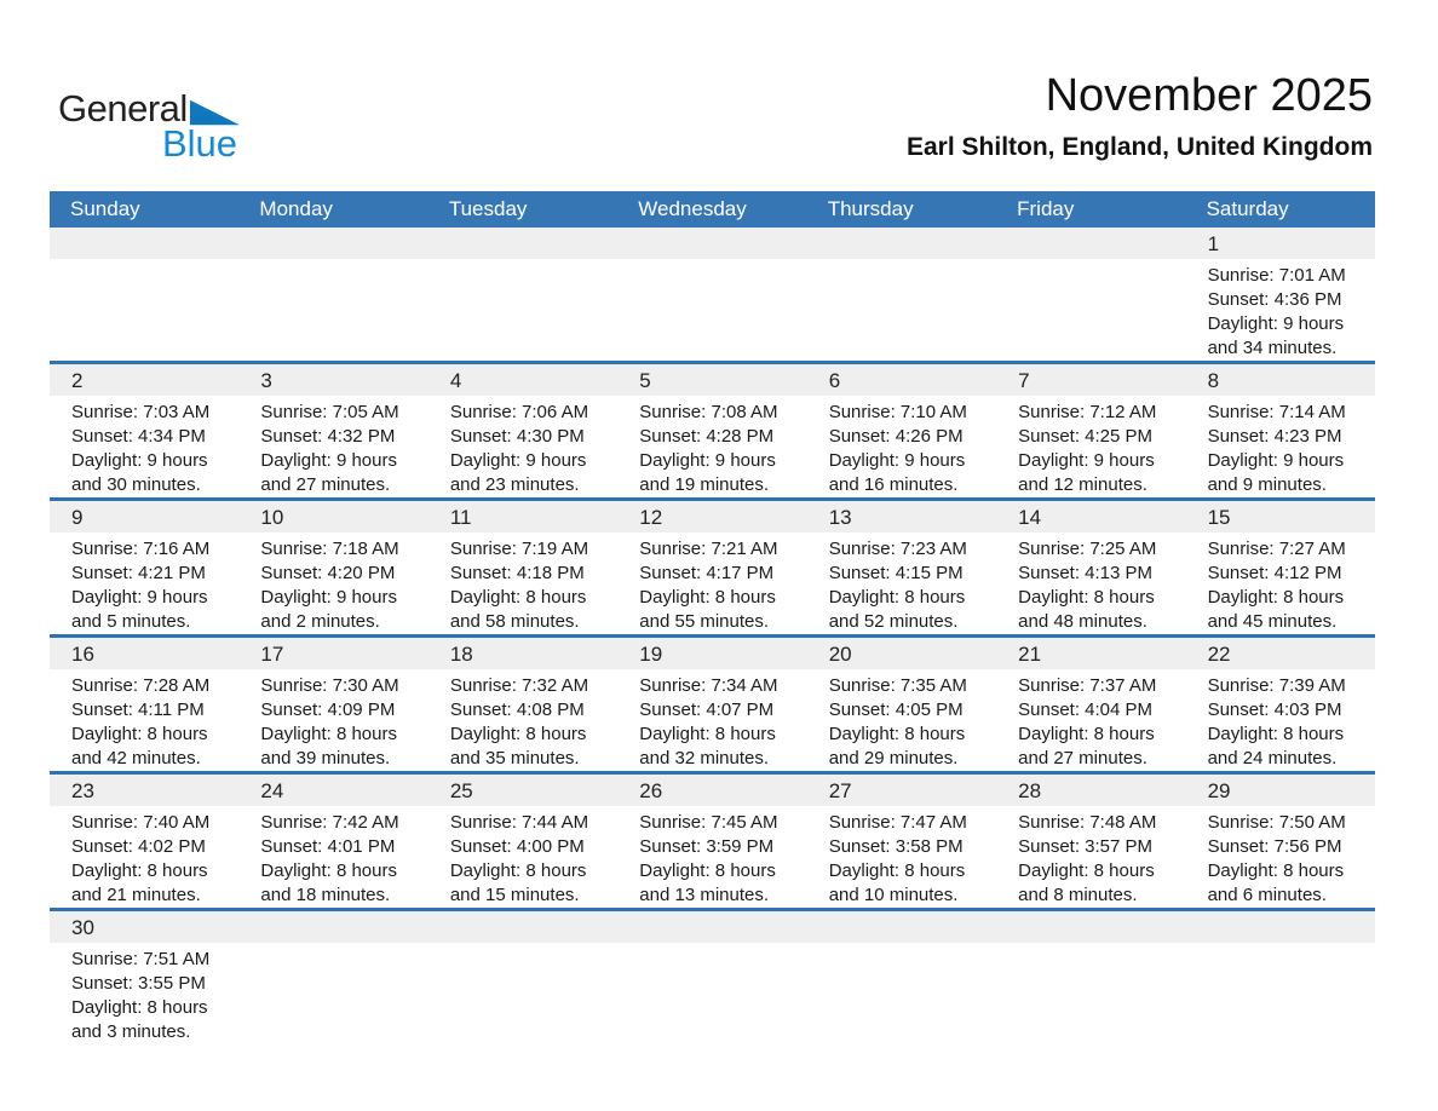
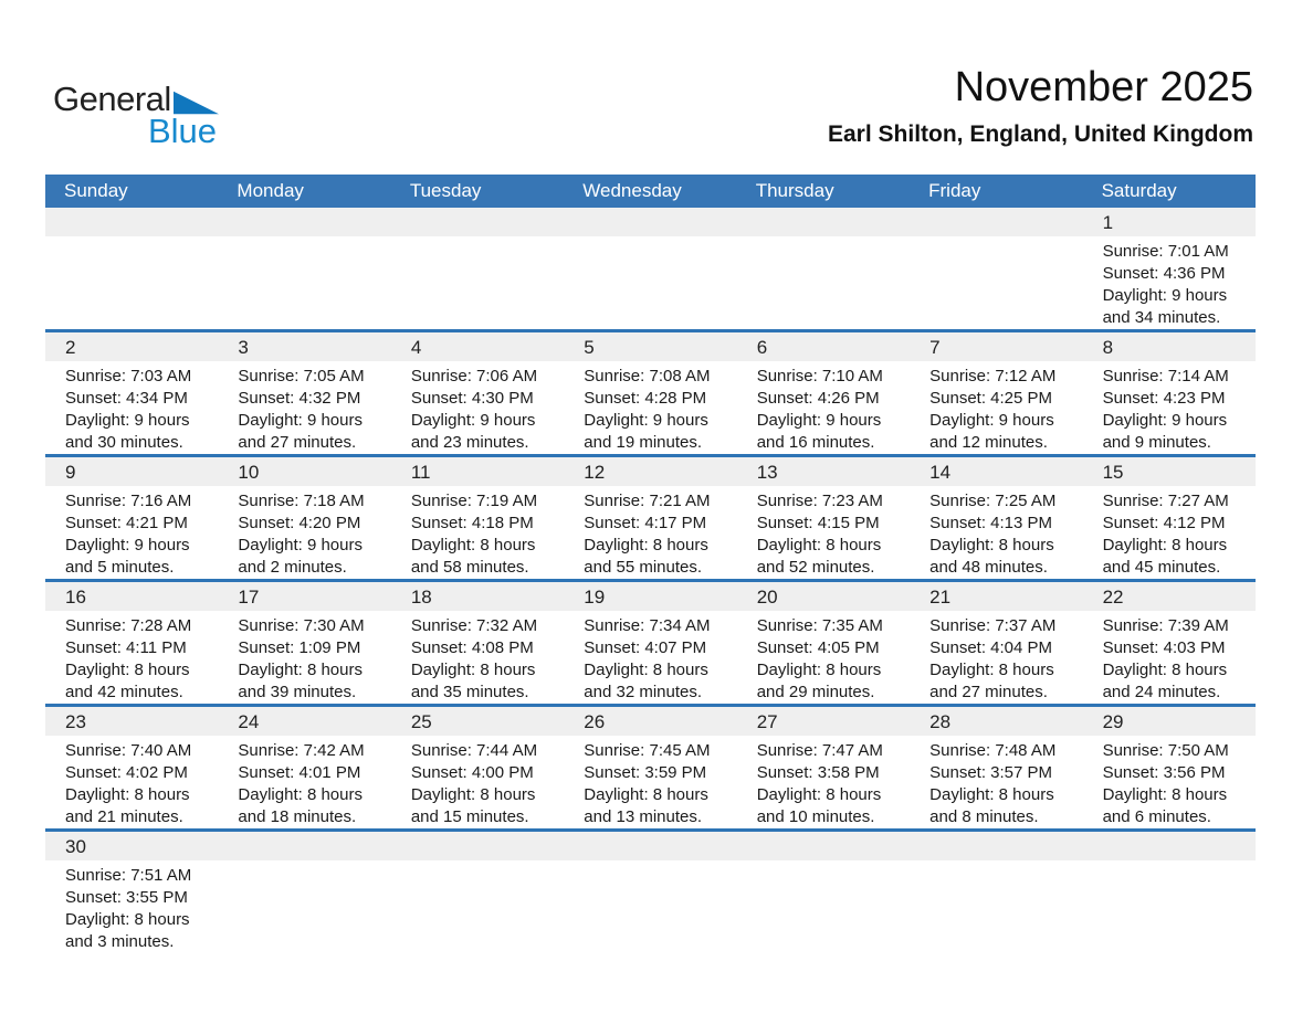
  General
  Blue
  November 2025
  Earl Shilton, England, United Kingdom
  Sunday
  Monday
  Tuesday
  Wednesday
  Thursday
  Friday
  Saturday
  1
  Sunrise: 7:01 AM
  Sunset: 4:36 PM
  Daylight: 9 hours
  and 34 minutes.
  2
  Sunrise: 7:03 AM
  Sunset: 4:34 PM
  Daylight: 9 hours
  and 30 minutes.
  3
  Sunrise: 7:05 AM
  Sunset: 4:32 PM
  Daylight: 9 hours
  and 27 minutes.
  4
  Sunrise: 7:06 AM
  Sunset: 4:30 PM
  Daylight: 9 hours
  and 23 minutes.
  5
  Sunrise: 7:08 AM
  Sunset: 4:28 PM
  Daylight: 9 hours
  and 19 minutes.
  6
  Sunrise: 7:10 AM
  Sunset: 4:26 PM
  Daylight: 9 hours
  and 16 minutes.
  7
  Sunrise: 7:12 AM
  Sunset: 4:25 PM
  Daylight: 9 hours
  and 12 minutes.
  8
  Sunrise: 7:14 AM
  Sunset: 4:23 PM
  Daylight: 9 hours
  and 9 minutes.
  9
  Sunrise: 7:16 AM
  Sunset: 4:21 PM
  Daylight: 9 hours
  and 5 minutes.
  10
  Sunrise: 7:18 AM
  Sunset: 4:20 PM
  Daylight: 9 hours
  and 2 minutes.
  11
  Sunrise: 7:19 AM
  Sunset: 4:18 PM
  Daylight: 8 hours
  and 58 minutes.
  12
  Sunrise: 7:21 AM
  Sunset: 4:17 PM
  Daylight: 8 hours
  and 55 minutes.
  13
  Sunrise: 7:23 AM
  Sunset: 4:15 PM
  Daylight: 8 hours
  and 52 minutes.
  14
  Sunrise: 7:25 AM
  Sunset: 4:13 PM
  Daylight: 8 hours
  and 48 minutes.
  15
  Sunrise: 7:27 AM
  Sunset: 4:12 PM
  Daylight: 8 hours
  and 45 minutes.
  16
  Sunrise: 7:28 AM
  Sunset: 4:11 PM
  Daylight: 8 hours
  and 42 minutes.
  17
  Sunrise: 7:30 AM
- Sunset: 4:09 PM
+ Sunset: 1:09 PM
  Daylight: 8 hours
  and 39 minutes.
  18
  Sunrise: 7:32 AM
  Sunset: 4:08 PM
  Daylight: 8 hours
  and 35 minutes.
  19
  Sunrise: 7:34 AM
  Sunset: 4:07 PM
  Daylight: 8 hours
  and 32 minutes.
  20
  Sunrise: 7:35 AM
  Sunset: 4:05 PM
  Daylight: 8 hours
  and 29 minutes.
  21
  Sunrise: 7:37 AM
  Sunset: 4:04 PM
  Daylight: 8 hours
  and 27 minutes.
  22
  Sunrise: 7:39 AM
  Sunset: 4:03 PM
  Daylight: 8 hours
  and 24 minutes.
  23
  Sunrise: 7:40 AM
  Sunset: 4:02 PM
  Daylight: 8 hours
  and 21 minutes.
  24
  Sunrise: 7:42 AM
  Sunset: 4:01 PM
  Daylight: 8 hours
  and 18 minutes.
  25
  Sunrise: 7:44 AM
  Sunset: 4:00 PM
  Daylight: 8 hours
  and 15 minutes.
  26
  Sunrise: 7:45 AM
  Sunset: 3:59 PM
  Daylight: 8 hours
  and 13 minutes.
  27
  Sunrise: 7:47 AM
  Sunset: 3:58 PM
  Daylight: 8 hours
  and 10 minutes.
  28
  Sunrise: 7:48 AM
  Sunset: 3:57 PM
  Daylight: 8 hours
  and 8 minutes.
  29
  Sunrise: 7:50 AM
- Sunset: 7:56 PM
+ Sunset: 3:56 PM
  Daylight: 8 hours
  and 6 minutes.
  30
  Sunrise: 7:51 AM
  Sunset: 3:55 PM
  Daylight: 8 hours
  and 3 minutes.
